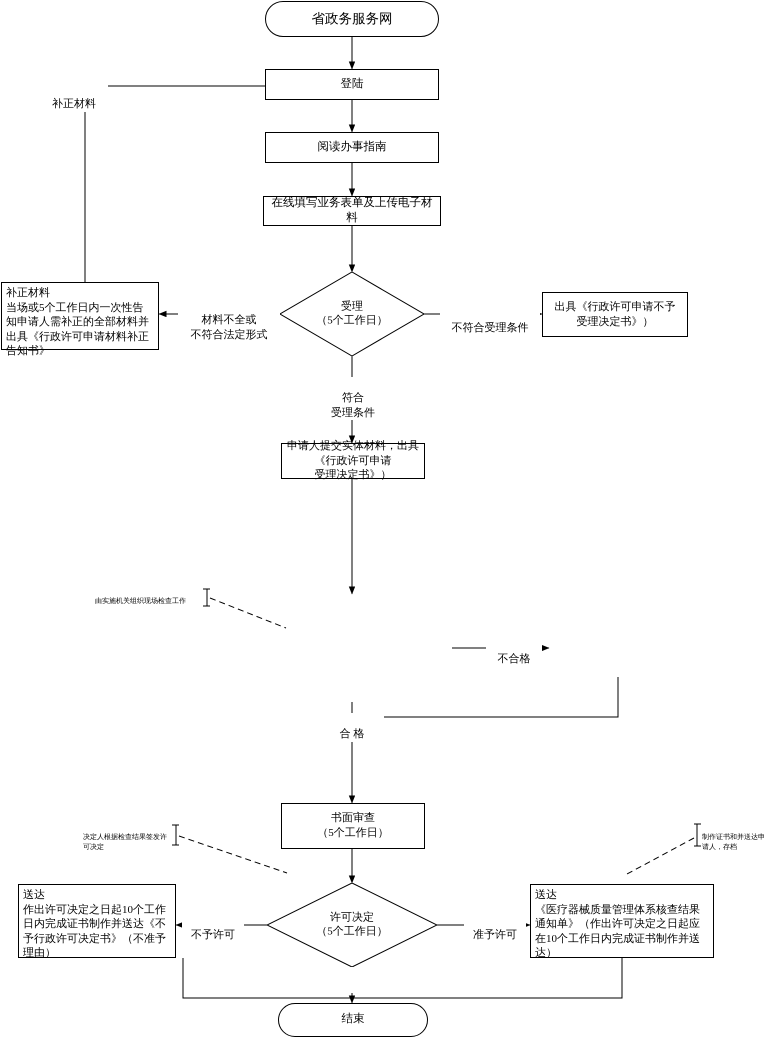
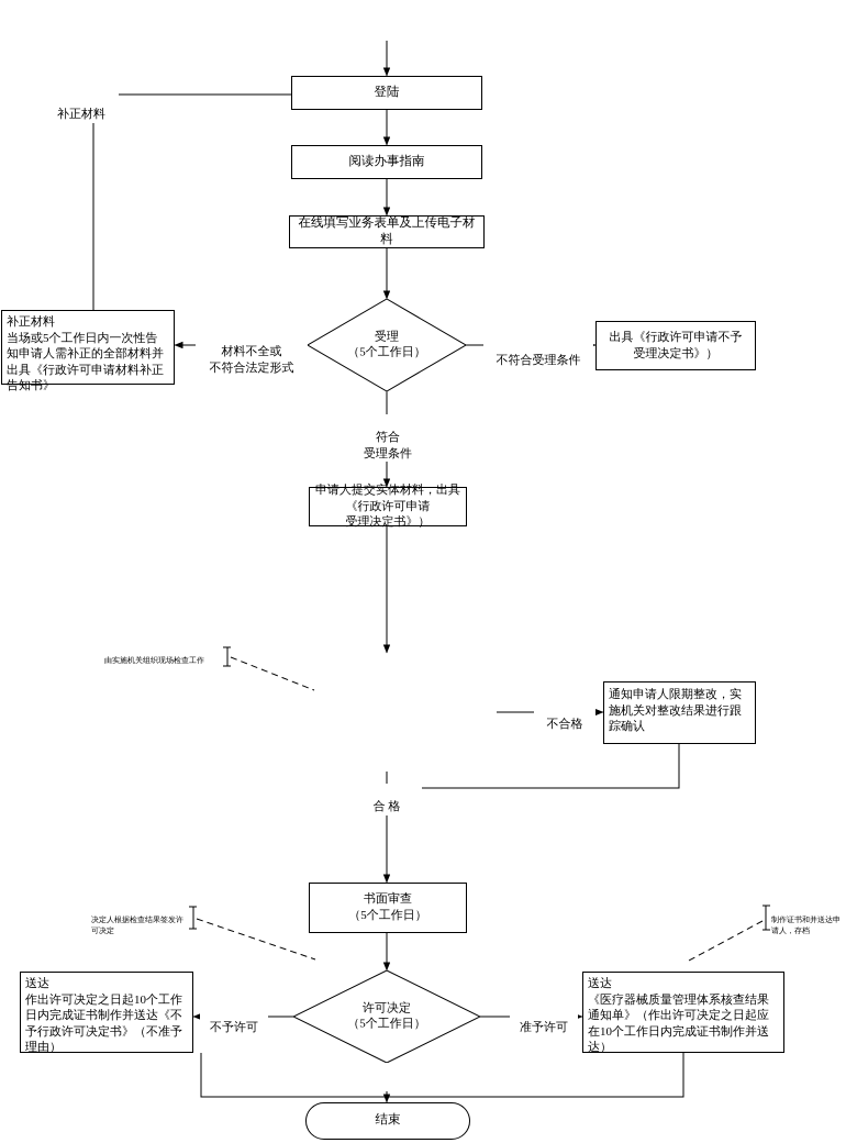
- 省政务服务网
  登陆
  阅读办事指南
  在线填写业务表单及上传电子材料
  受理
  （5个工作日）
  补正材料
  当场或5个工作日内一次性告知申请人需补正的全部材料并出具《行政许可申请材料补正告知书》
  出具《行政许可申请不予
  受理决定书》）
  申请人提交实体材料，出具
  《行政许可申请
  受理决定书》）
+ 通知申请人限期整改，实施机关对整改结果进行跟踪确认
  书面审查
  （5个工作日）
  许可决定
  （5个工作日）
  送达
  作出许可决定之日起10个工作日内完成证书制作并送达《不予行政许可决定书》（不准予理由）
  送达
  《医疗器械质量管理体系核查结果通知单》（作出许可决定之日起应在10个工作日内完成证书制作并送达）
  结束
  补正材料
  材料不全或
  不符合法定形式
  不符合受理条件
  符合
  受理条件
  不合格
  合 格
  不予许可
  准予许可
  由实施机关组织现场检查工作
  决定人根据检查结果签发许可决定
  制作证书和并送达申请人，存档
